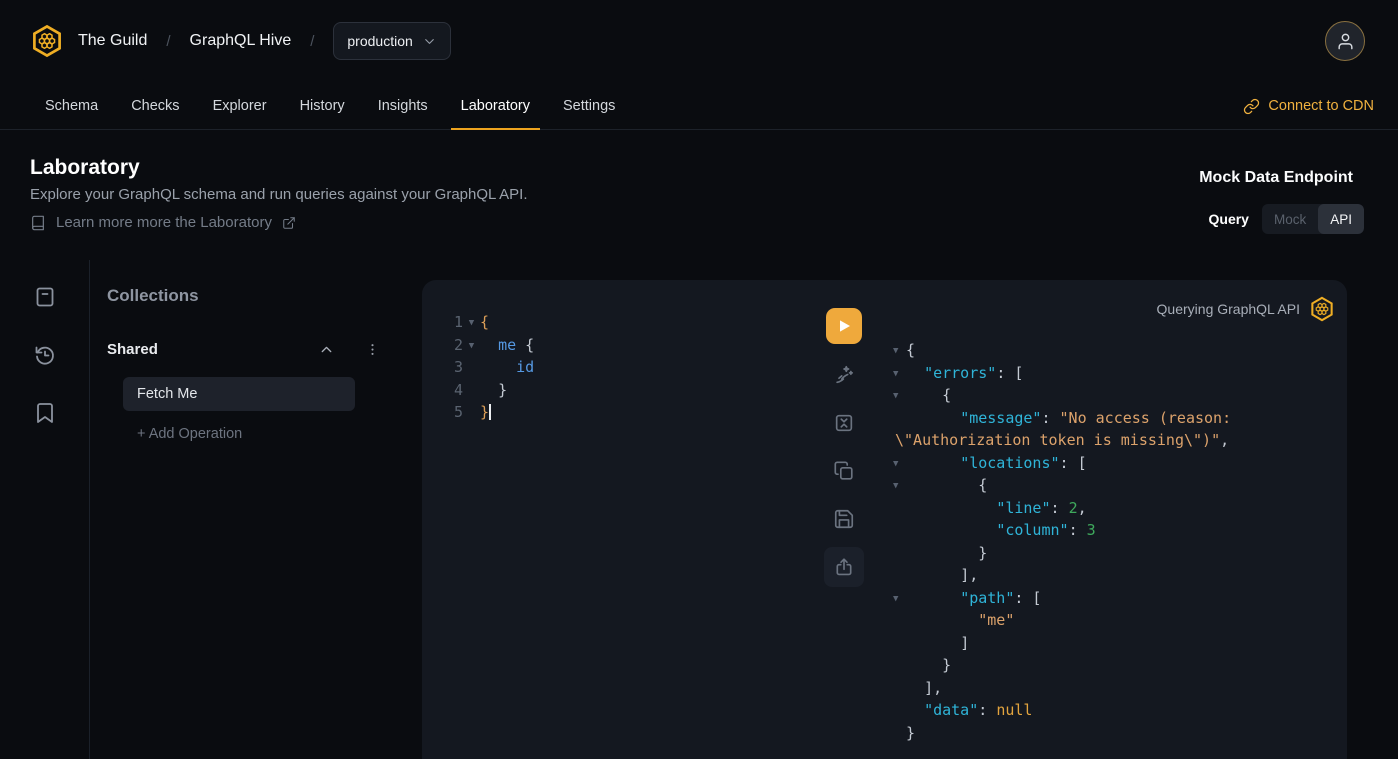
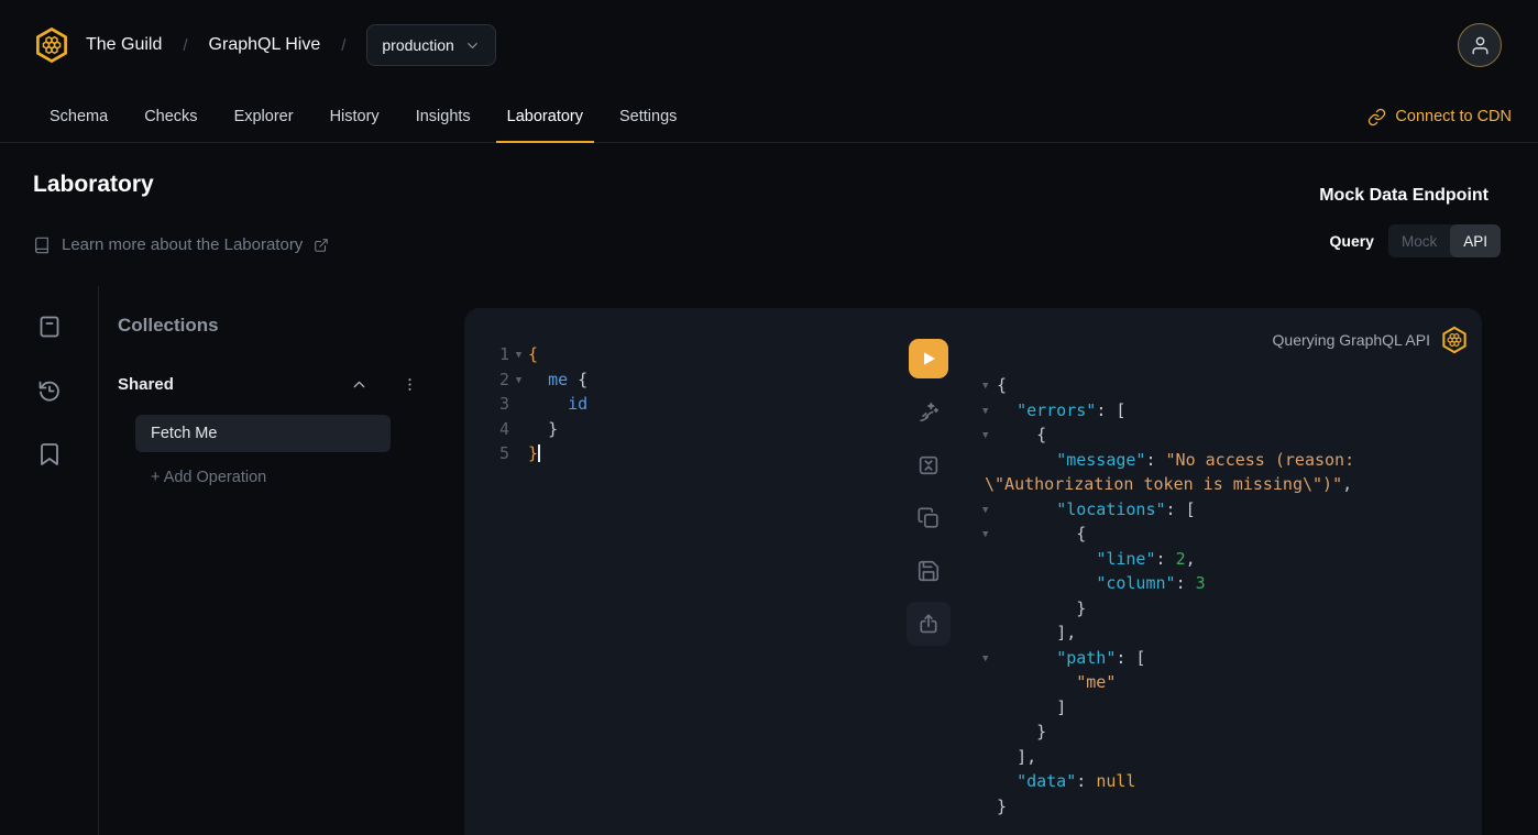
  The Guild
  /
  GraphQL Hive
  /
  production
  Schema
  Checks
  Explorer
  History
  Insights
  Laboratory
  Settings
  Connect to CDN
  Laboratory
- Explore your GraphQL schema and run queries against your GraphQL API.
- Learn more more the Laboratory
+ Learn more about the Laboratory
  Mock Data Endpoint
  Query
  Mock
  API
  Collections
  Shared
  Fetch Me
  + Add Operation
  1
  ▼
  {
  2
  ▼
  me {
  3
  id
  4
  }
  5
  }
  Querying GraphQL API
  ▼
  {
  ▼
  "errors": [
  ▼
  {
  "message": "No access (reason:
  \"Authorization token is missing\")",
  ▼
  "locations": [
  ▼
  {
  "line": 2,
  "column": 3
  }
  ],
  ▼
  "path": [
  "me"
  ]
  }
  ],
  "data": null
  }
